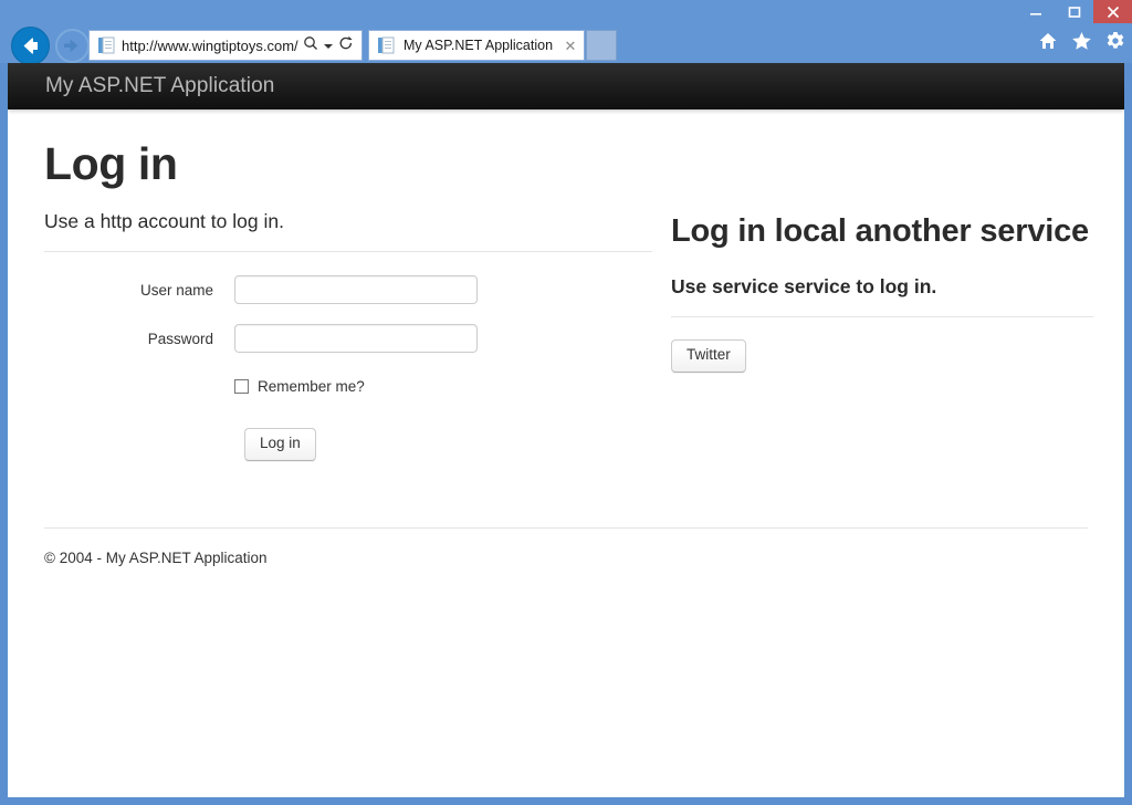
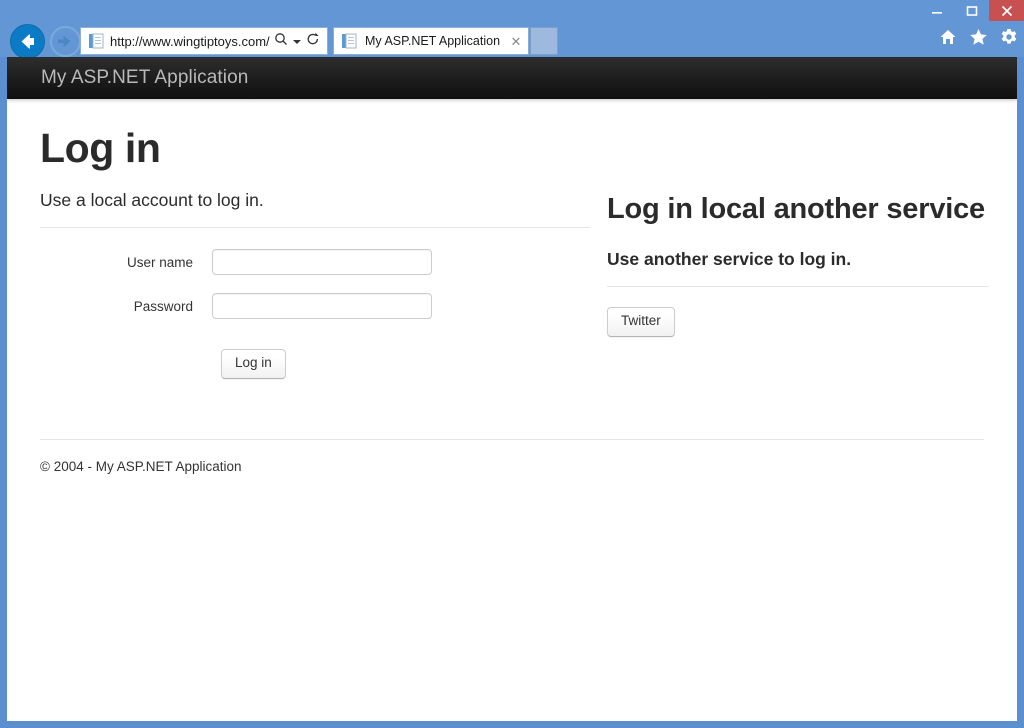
  http://www.wingtiptoys.com/
  My ASP.NET Application
  ✕
  My ASP.NET Application
  Log in
- Use a http account to log in.
+ Use a local account to log in.
  User name
  Password
- Remember me?
  Log in
  Log in local another service
- Use service service to log in.
+ Use another service to log in.
  Twitter
  © 2004 - My ASP.NET Application
